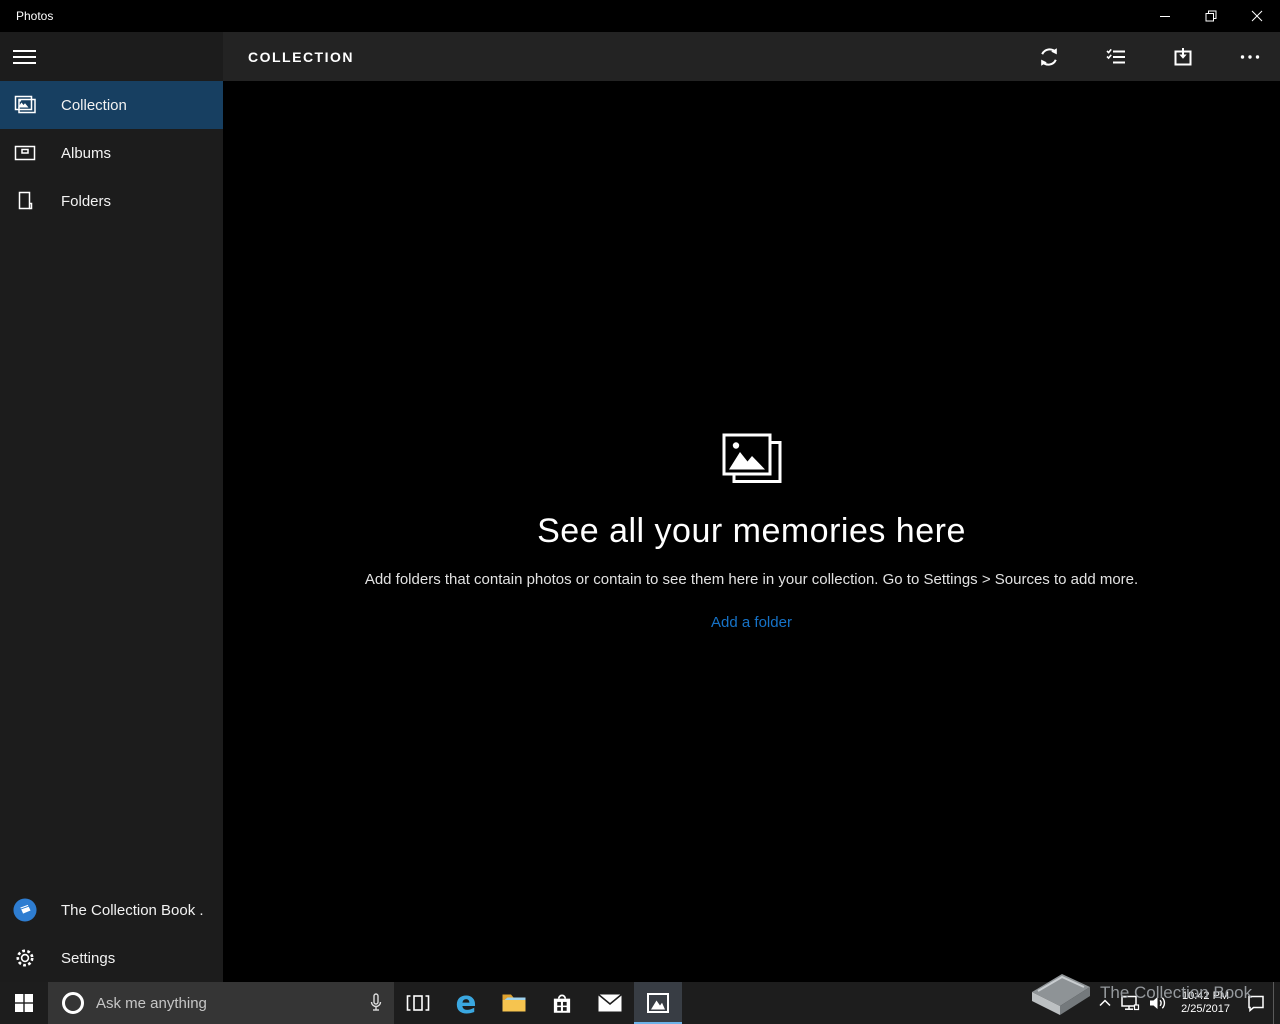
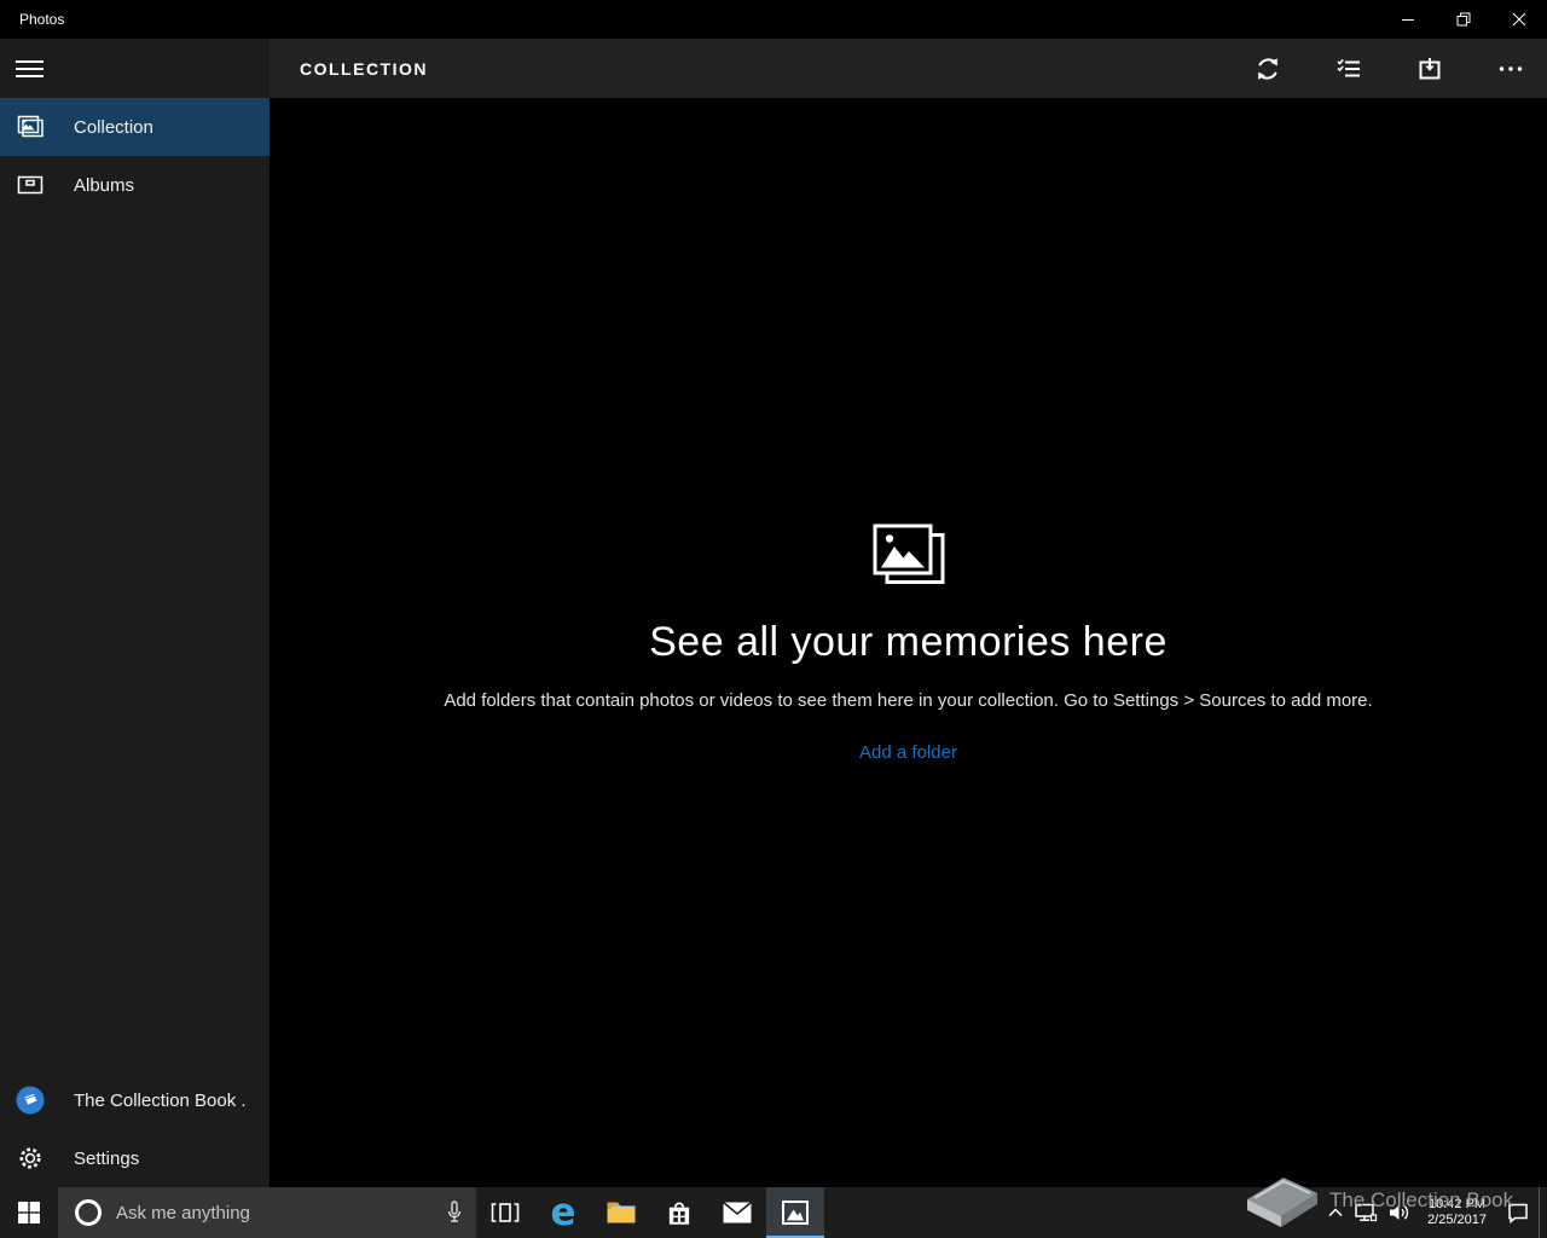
  Photos
  Collection
  Albums
- Folders
  The Collection Book .
  Settings
  COLLECTION
  See all your memories here
- Add folders that contain photos or contain to see them here in your collection. Go to Settings > Sources to add more.
+ Add folders that contain photos or videos to see them here in your collection. Go to Settings > Sources to add more.
  Add a folder
  Ask me anything
  10:42 PM
  2/25/2017
  The Collection Book
